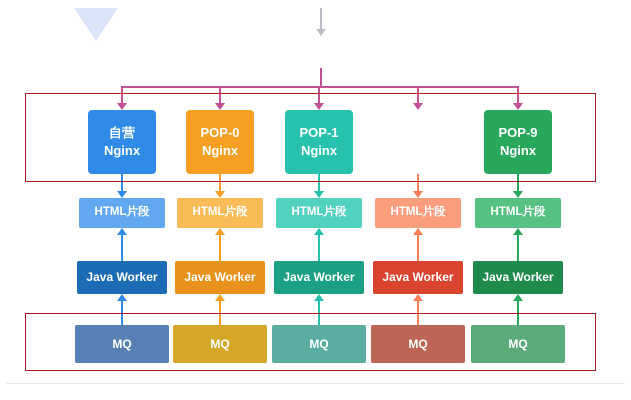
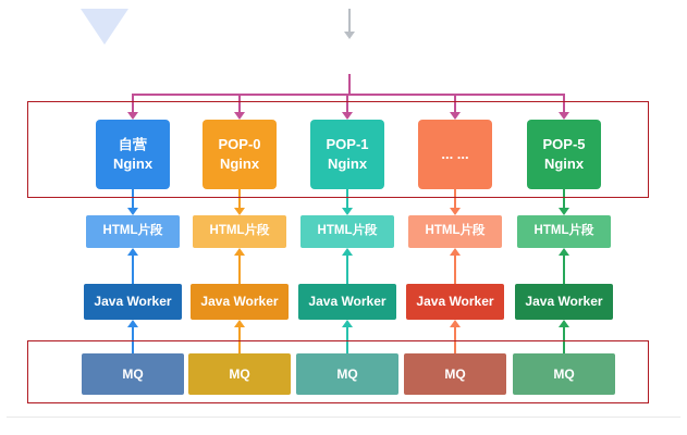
  自营
  Nginx
  HTML片段
  Java Worker
  MQ
  POP-0
  Nginx
  HTML片段
  Java Worker
  MQ
  POP-1
  Nginx
  HTML片段
  Java Worker
  MQ
+ ... ...
  HTML片段
  Java Worker
  MQ
- POP-9
+ POP-5
  Nginx
  HTML片段
  Java Worker
  MQ
